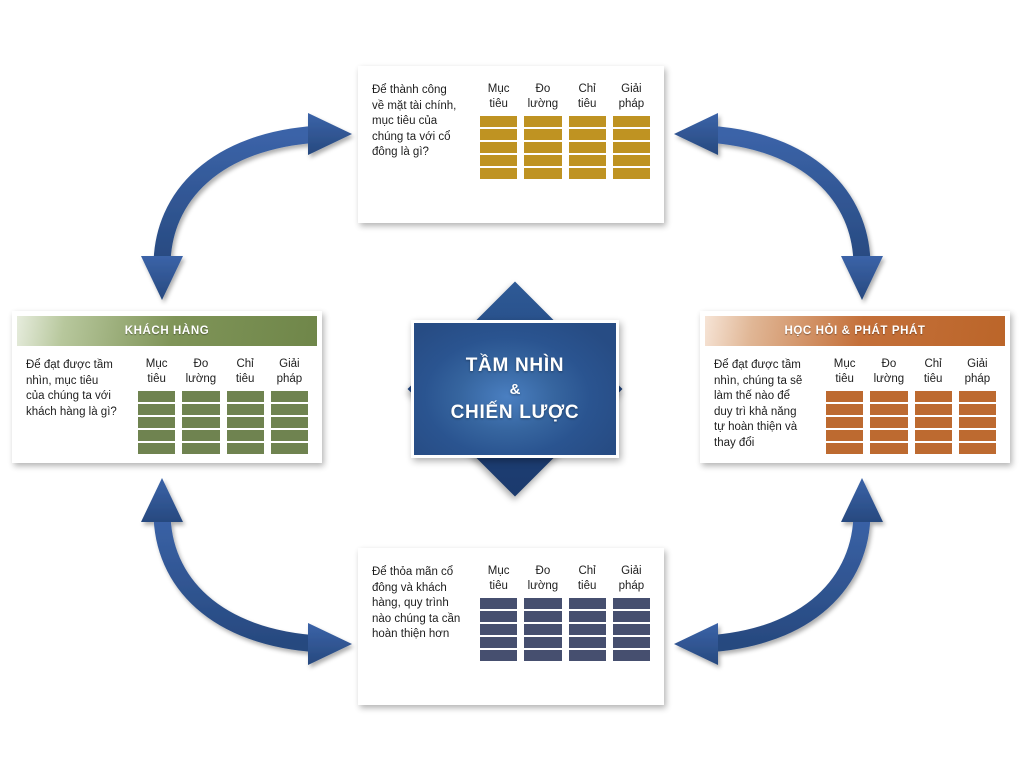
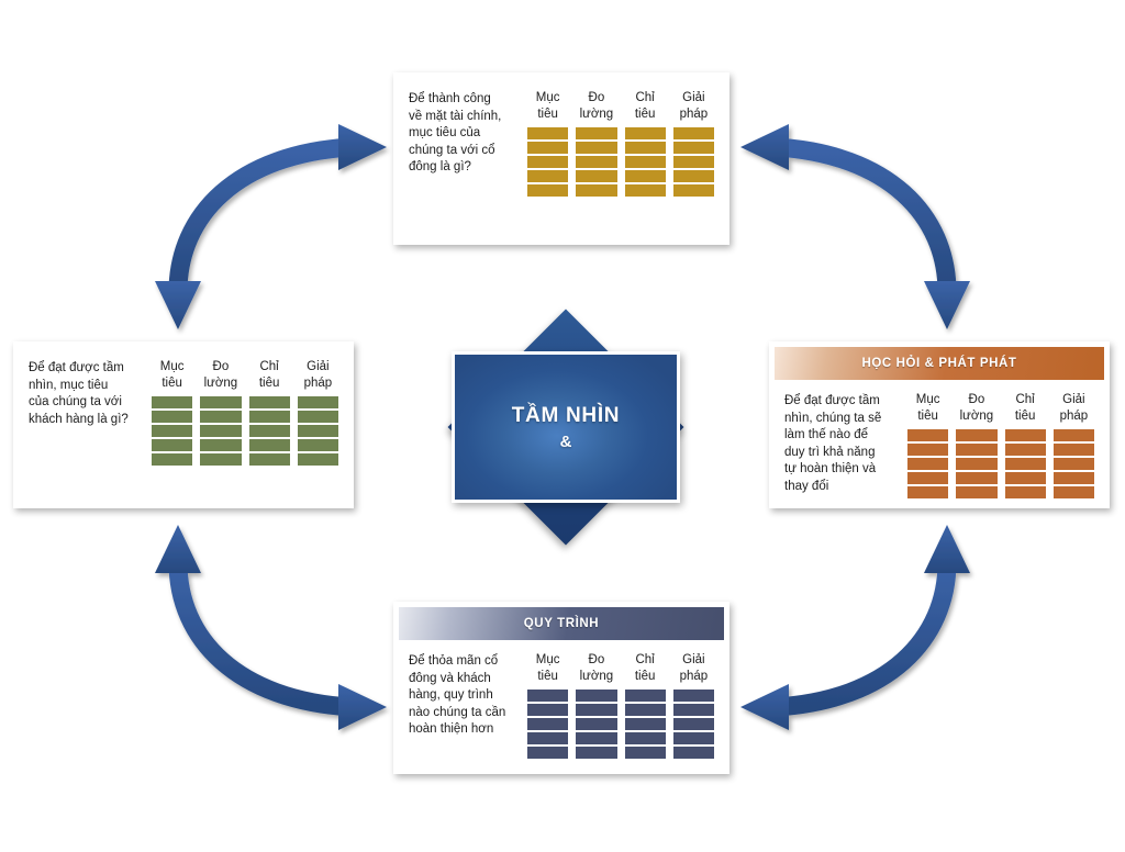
  Để thành công
  về mặt tài chính,
  mục tiêu của
  chúng ta với cổ
  đông là gì?
  Mục
  tiêu
  Đo
  lường
  Chỉ
  tiêu
  Giải
  pháp
- KHÁCH HÀNG
  Để đạt được tầm
  nhìn, mục tiêu
  của chúng ta với
  khách hàng là gì?
  Mục
  tiêu
  Đo
  lường
  Chỉ
  tiêu
  Giải
  pháp
  HỌC HỎI & PHÁT PHÁT
  Để đạt được tầm
  nhìn, chúng ta sẽ
  làm thế nào để
  duy trì khả năng
  tự hoàn thiện và
  thay đổi
  Mục
  tiêu
  Đo
  lường
  Chỉ
  tiêu
  Giải
  pháp
+ QUY TRÌNH
  Để thỏa mãn cổ
  đông và khách
  hàng, quy trình
  nào chúng ta cần
  hoàn thiện hơn
  Mục
  tiêu
  Đo
  lường
  Chỉ
  tiêu
  Giải
  pháp
  TẦM NHÌN
  &
- CHIẾN LƯỢC
